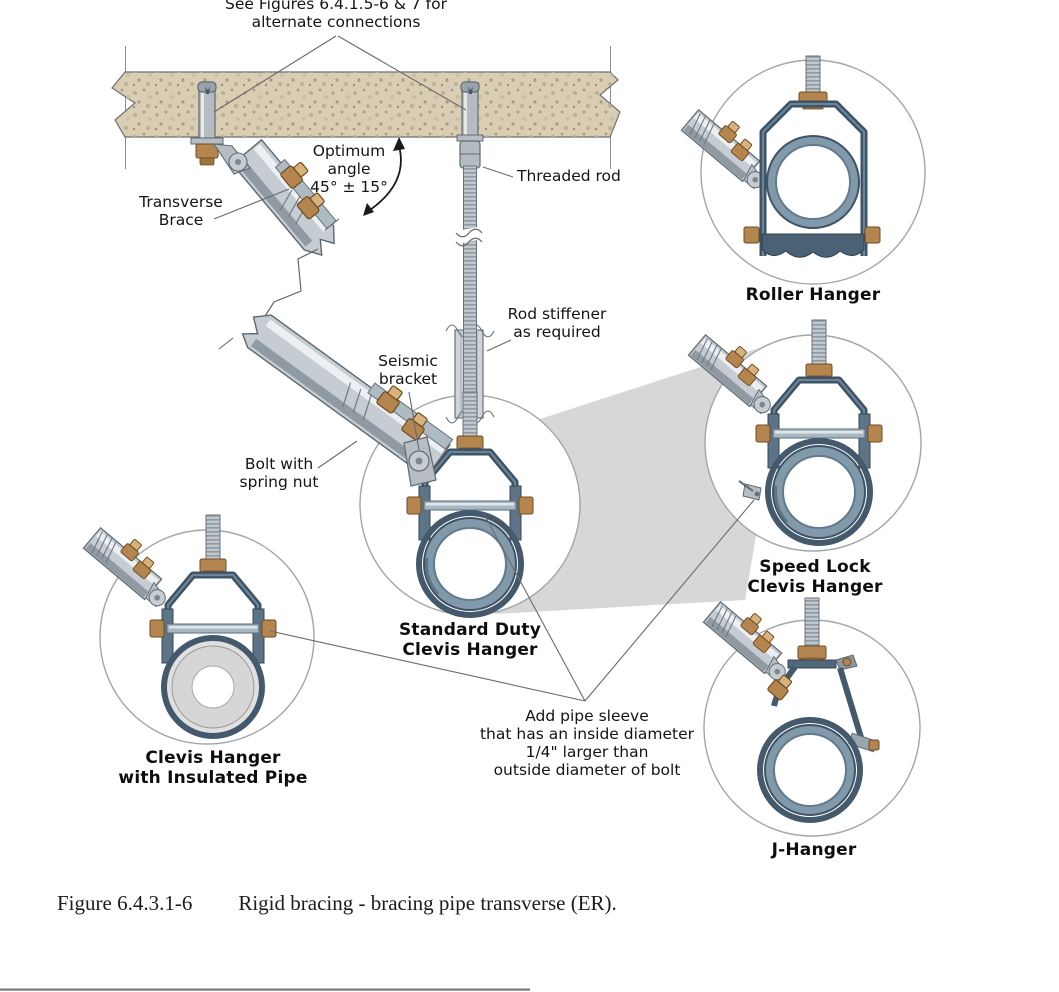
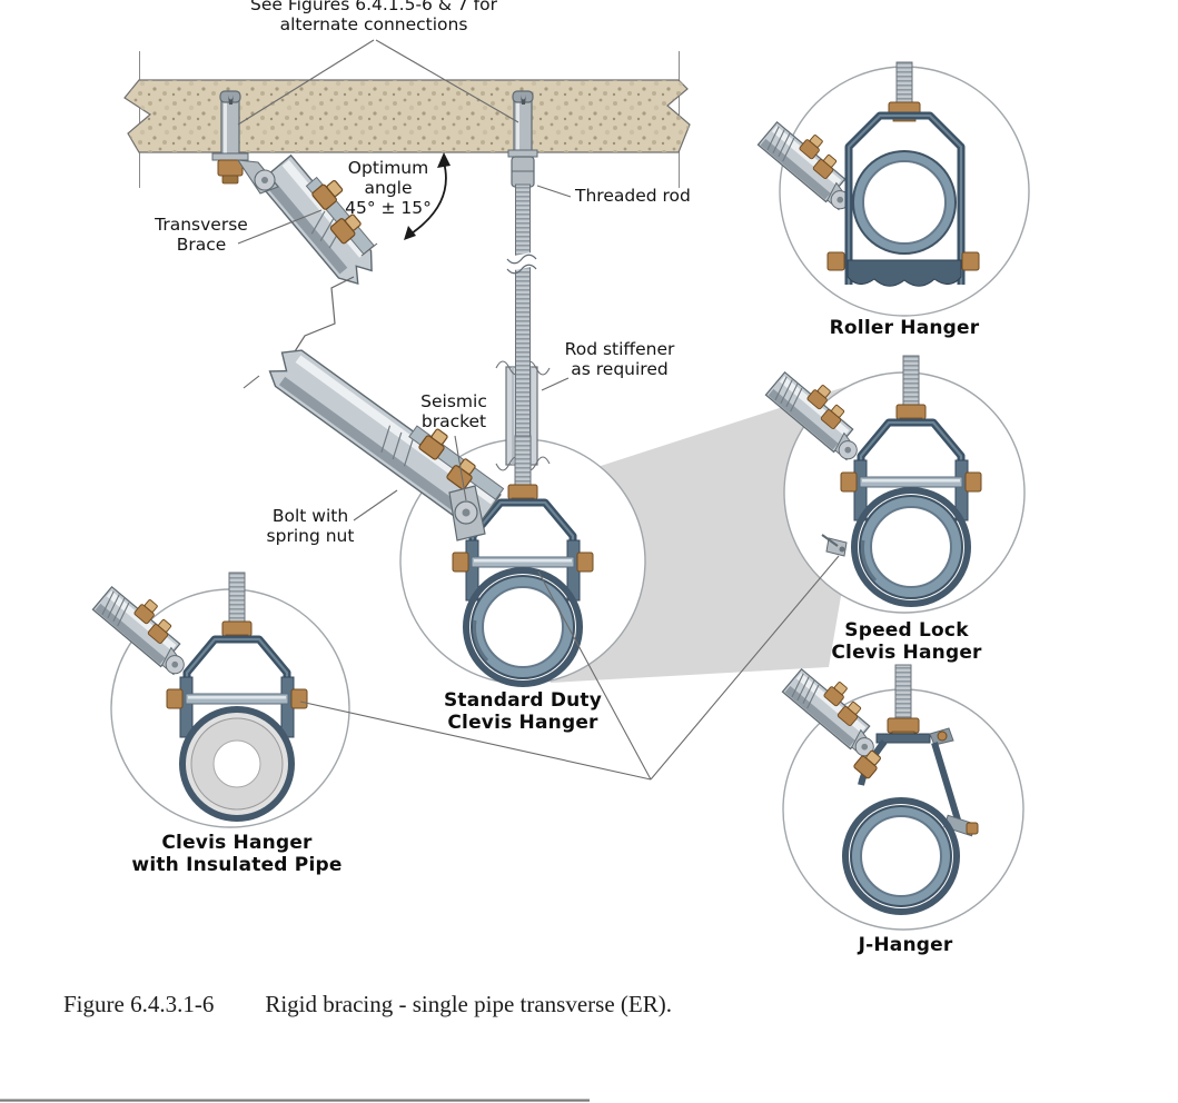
  See Figures 6.4.1.5-6 & 7 for
  alternate connections
  Optimum
  angle
  45° ± 15°
  Transverse
  Brace
  Threaded rod
  Rod stiffener
  as required
  Seismic
  bracket
  Bolt with
  spring nut
- Add pipe sleeve
- that has an inside diameter
- 1/4" larger than
- outside diameter of bolt
  Standard Duty
  Clevis Hanger
  Roller Hanger
  Speed Lock
  Clevis Hanger
  J-Hanger
  Clevis Hanger
  with Insulated Pipe
  Figure 6.4.3.1-6
- Rigid bracing - bracing pipe transverse (ER).
+ Rigid bracing - single pipe transverse (ER).
